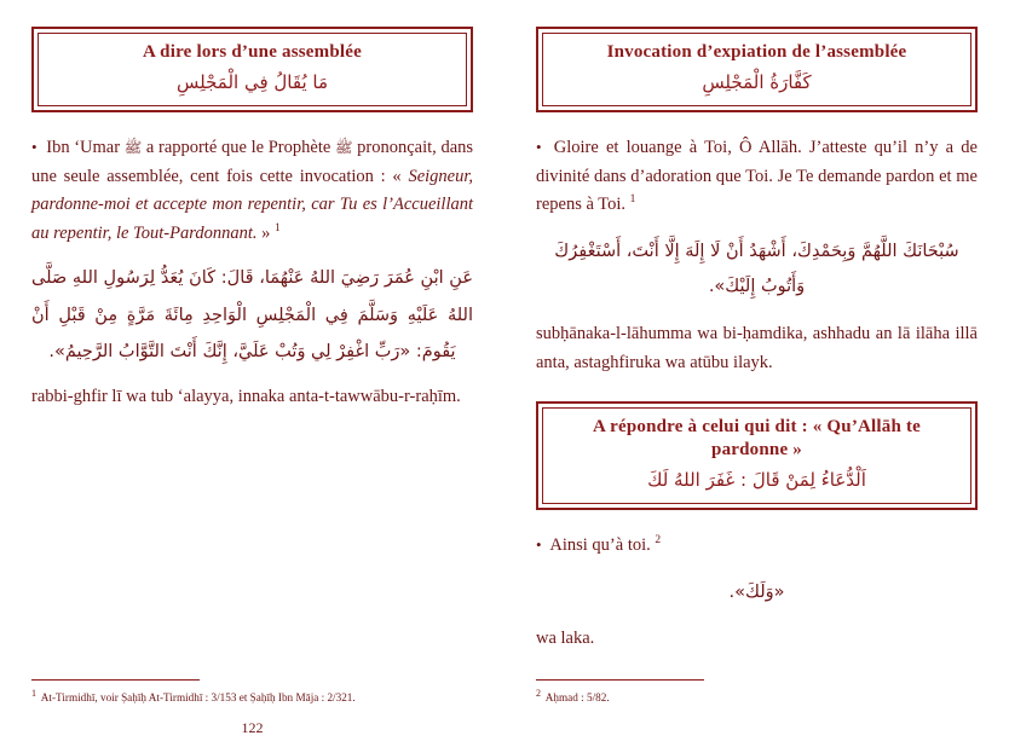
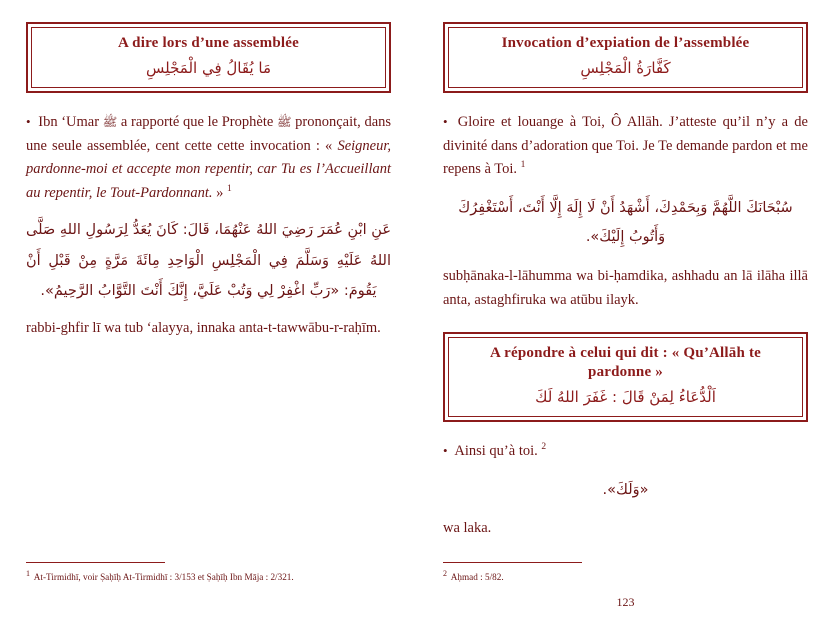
  A dire lors d’une assemblée
  مَا يُقَالُ فِي الْمَجْلِسِ
- • Ibn ‘Umar ﷺ a rapporté que le Prophète ﷺ prononçait, dans une seule assemblée, cent fois cette invocation : « Seigneur, pardonne-moi et accepte mon repentir, car Tu es l’Accueillant au repentir, le Tout-Pardonnant. » 1
+ • Ibn ‘Umar ﷺ a rapporté que le Prophète ﷺ prononçait, dans une seule assemblée, cent cette cette invocation : « Seigneur, pardonne-moi et accepte mon repentir, car Tu es l’Accueillant au repentir, le Tout-Pardonnant. » 1
  عَنِ ابْنِ عُمَرَ رَضِيَ اللهُ عَنْهُمَا، قَالَ: كَانَ يُعَدُّ لِرَسُولِ اللهِ صَلَّى اللهُ عَلَيْهِ وَسَلَّمَ فِي الْمَجْلِسِ الْوَاحِدِ مِائَةَ مَرَّةٍ مِنْ قَبْلِ أَنْ يَقُومَ: «رَبِّ اغْفِرْ لِي وَتُبْ عَلَيَّ، إِنَّكَ أَنْتَ التَّوَّابُ الرَّحِيمُ».
  rabbi-ghfir lī wa tub ‘alayya, innaka anta-t-tawwābu-r-raḥīm.
  1 At-Tirmidhī, voir Ṣaḥīḥ At-Tirmidhī : 3/153 et Ṣaḥīḥ Ibn Māja : 2/321.
- 122
  Invocation d’expiation de l’assemblée
  كَفَّارَةُ الْمَجْلِسِ
  • Gloire et louange à Toi, Ô Allāh. J’atteste qu’il n’y a de divinité dans d’adoration que Toi. Je Te demande pardon et me repens à Toi. 1
  سُبْحَانَكَ اللَّهُمَّ وَبِحَمْدِكَ، أَشْهَدُ أَنْ لَا إِلَهَ إِلَّا أَنْتَ، أَسْتَغْفِرُكَ وَأَتُوبُ إِلَيْكَ».
  subḥānaka-l-lāhumma wa bi-ḥamdika, ashhadu an lā ilāha illā anta, astaghfiruka wa atūbu ilayk.
  A répondre à celui qui dit : « Qu’Allāh te pardonne »
  اَلْدُّعَاءُ لِمَنْ قَالَ : غَفَرَ اللهُ لَكَ
  • Ainsi qu’à toi. 2
  «وَلَكَ».
  wa laka.
  2 Aḥmad : 5/82.
+ 123
